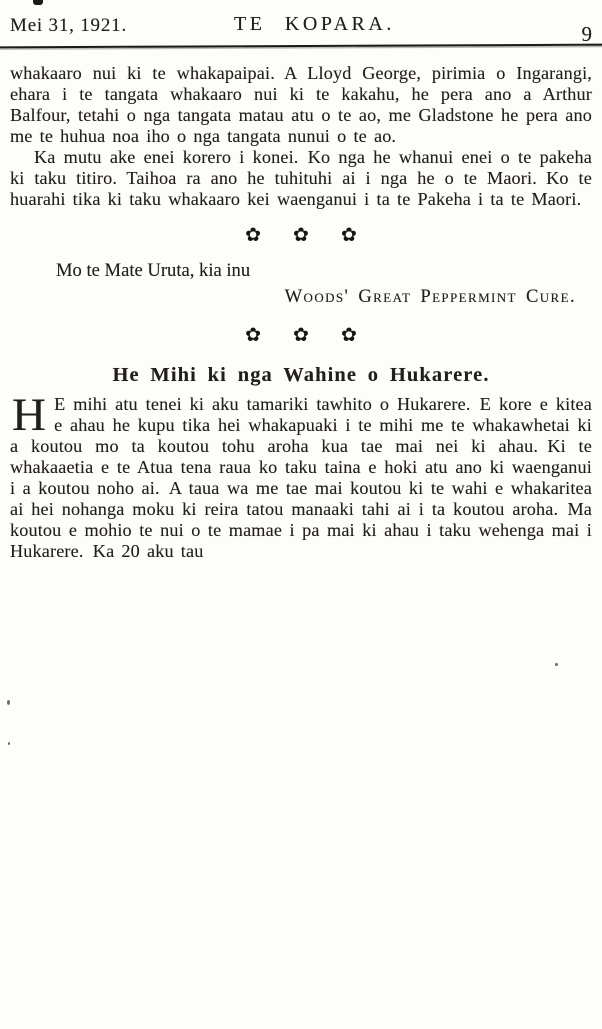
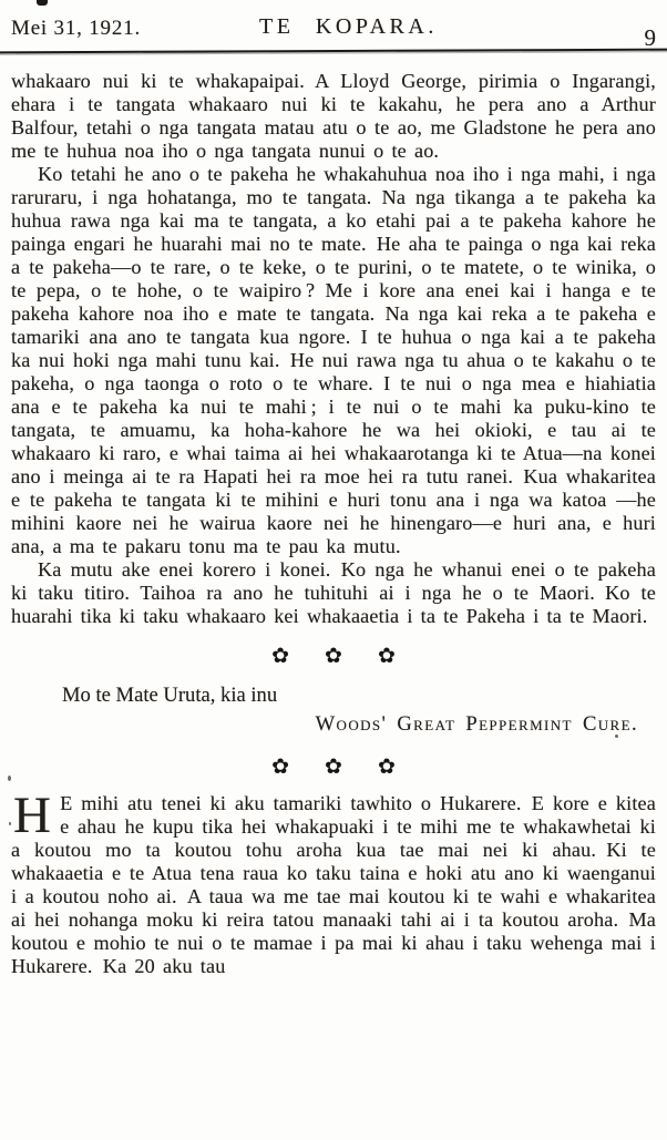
  Mei 31, 1921.
  TE KOPARA.
  9
  whakaaro nui ki te whakapaipai. A Lloyd George, pirimia o Ingarangi, ehara i te tangata whakaaro nui ki te kakahu, he pera ano a Arthur Balfour, tetahi o nga tangata matau atu o te ao, me Gladstone he pera ano me te huhua noa iho o nga tangata nunui o te ao.
+ Ko tetahi he ano o te pakeha he whakahuhua noa iho i nga mahi, i nga raruraru, i nga hohatanga, mo te tangata. Na nga tikanga a te pakeha ka huhua rawa nga kai ma te tangata, a ko etahi pai a te pakeha kahore he painga engari he huarahi mai no te mate. He aha te painga o nga kai reka a te pakeha—o te rare, o te keke, o te purini, o te matete, o te winika, o te pepa, o te hohe, o te waipiro ? Me i kore ana enei kai i hanga e te pakeha kahore noa iho e mate te tangata. Na nga kai reka a te pakeha e tamariki ana ano te tangata kua ngore. I te huhua o nga kai a te pakeha ka nui hoki nga mahi tunu kai. He nui rawa nga tu ahua o te kakahu o te pakeha, o nga taonga o roto o te whare. I te nui o nga mea e hiahiatia ana e te pakeha ka nui te mahi ; i te nui o te mahi ka puku-kino te tangata, te amuamu, ka hoha-kahore he wa hei okioki, e tau ai te whakaaro ki raro, e whai taima ai hei whakaarotanga ki te Atua—na konei ano i meinga ai te ra Hapati hei ra moe hei ra tutu ranei. Kua whakaritea e te pakeha te tangata ki te mihini e huri tonu ana i nga wa katoa —he mihini kaore nei he wairua kaore nei he hinengaro—e huri ana, e huri ana, a ma te pakaru tonu ma te pau ka mutu.
- Ka mutu ake enei korero i konei. Ko nga he whanui enei o te pakeha ki taku titiro. Taihoa ra ano he tuhituhi ai i nga he o te Maori. Ko te huarahi tika ki taku whakaaro kei waenganui i ta te Pakeha i ta te Maori.
+ Ka mutu ake enei korero i konei. Ko nga he whanui enei o te pakeha ki taku titiro. Taihoa ra ano he tuhituhi ai i nga he o te Maori. Ko te huarahi tika ki taku whakaaro kei whakaaetia i ta te Pakeha i ta te Maori.
  ✿ ✿ ✿
  Mo te Mate Uruta, kia inu
  Woods' Great Peppermint Cure.
  ✿ ✿ ✿
- He Mihi ki nga Wahine o Hukarere.
  H
  E mihi atu tenei ki aku tamariki tawhito o Hukarere. E kore e kitea e ahau he kupu tika hei whakapuaki i te mihi me te whakawhetai ki a koutou mo ta koutou tohu aroha kua tae mai nei ki ahau. Ki te whakaaetia e te Atua tena raua ko taku taina e hoki atu ano ki waenganui i a koutou noho ai. A taua wa me tae mai koutou ki te wahi e whakaritea ai hei nohanga moku ki reira tatou manaaki tahi ai i ta koutou aroha. Ma koutou e mohio te nui o te mamae i pa mai ki ahau i taku wehenga mai i Hukarere. Ka 20 aku tau
